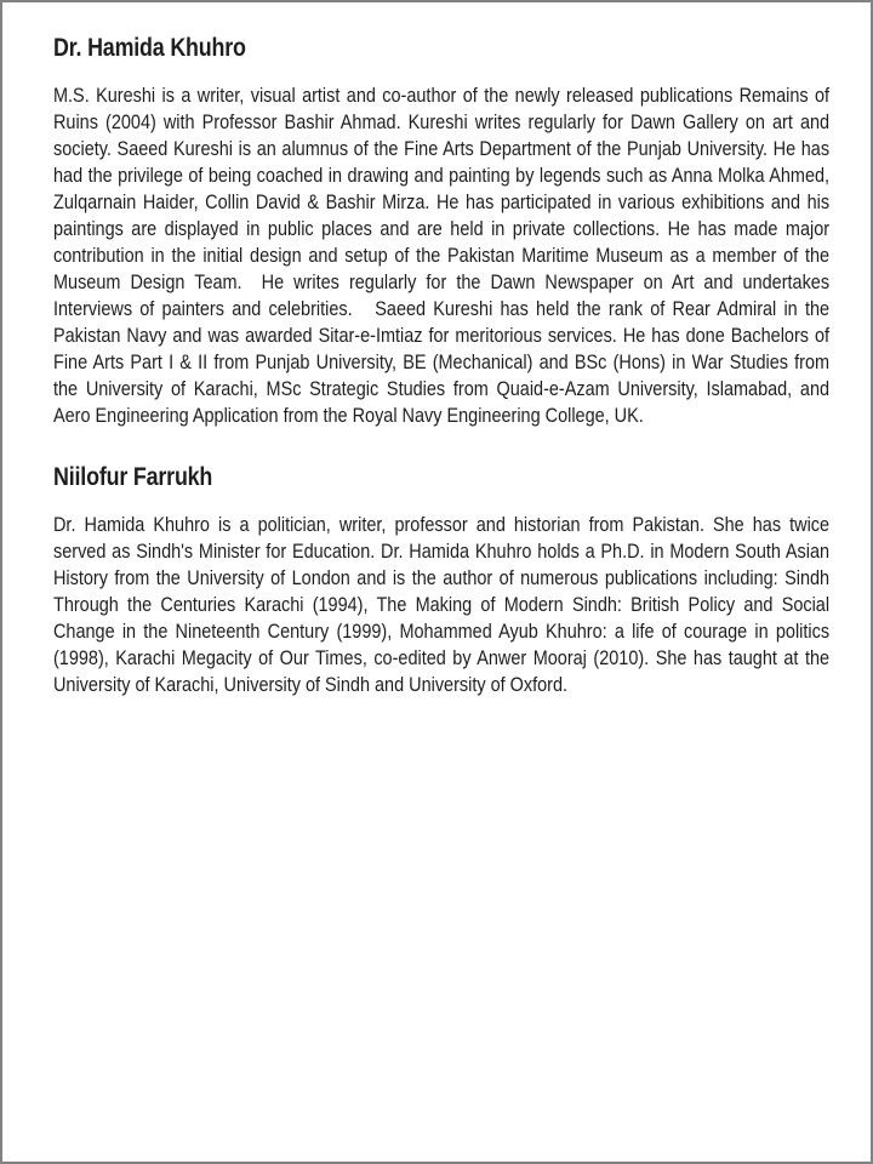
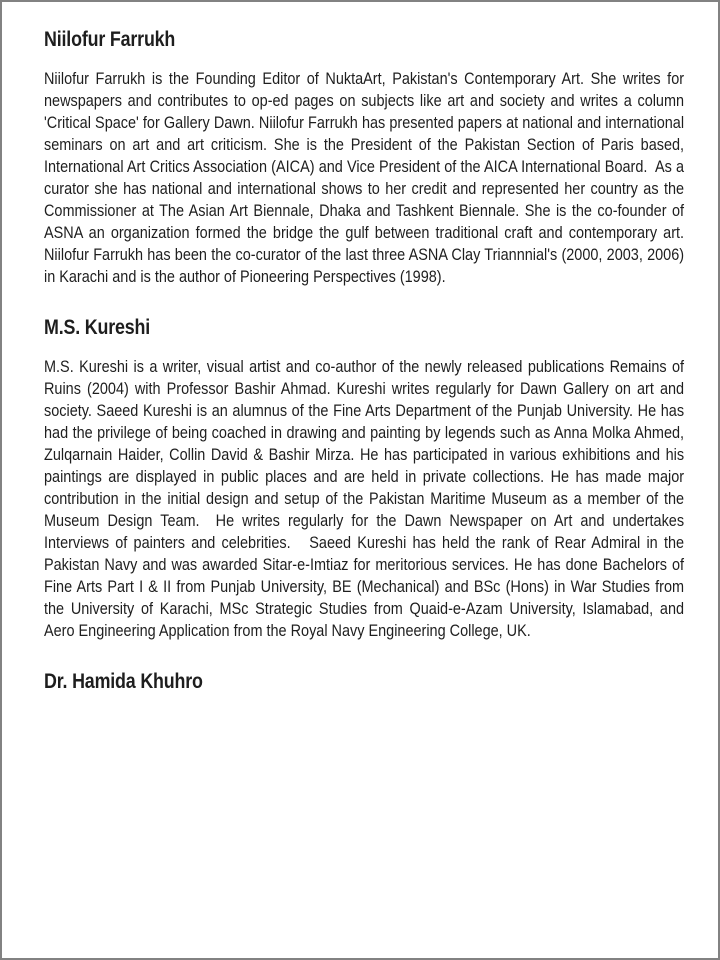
- Dr. Hamida Khuhro
+ Niilofur Farrukh
+ Niilofur Farrukh is the Founding Editor of NuktaArt, Pakistan's Contemporary Art. She writes for newspapers and contributes to op-ed pages on subjects like art and society and writes a column 'Critical Space' for Gallery Dawn. Niilofur Farrukh has presented papers at national and international seminars on art and art criticism. She is the President of the Pakistan Section of Paris based, International Art Critics Association (AICA) and Vice President of the AICA International Board. As a curator she has national and international shows to her credit and represented her country as the Commissioner at The Asian Art Biennale, Dhaka and Tashkent Biennale. She is the co-founder of ASNA an organization formed the bridge the gulf between traditional craft and contemporary art. Niilofur Farrukh has been the co-curator of the last three ASNA Clay Triannnial's (2000, 2003, 2006) in Karachi and is the author of Pioneering Perspectives (1998).
+ M.S. Kureshi
  M.S. Kureshi is a writer, visual artist and co-author of the newly released publications Remains of Ruins (2004) with Professor Bashir Ahmad. Kureshi writes regularly for Dawn Gallery on art and society. Saeed Kureshi is an alumnus of the Fine Arts Department of the Punjab University. He has had the privilege of being coached in drawing and painting by legends such as Anna Molka Ahmed, Zulqarnain Haider, Collin David & Bashir Mirza. He has participated in various exhibitions and his paintings are displayed in public places and are held in private collections. He has made major contribution in the initial design and setup of the Pakistan Maritime Museum as a member of the Museum Design Team. He writes regularly for the Dawn Newspaper on Art and undertakes Interviews of painters and celebrities. Saeed Kureshi has held the rank of Rear Admiral in the Pakistan Navy and was awarded Sitar-e-Imtiaz for meritorious services. He has done Bachelors of Fine Arts Part I & II from Punjab University, BE (Mechanical) and BSc (Hons) in War Studies from the University of Karachi, MSc Strategic Studies from Quaid-e-Azam University, Islamabad, and Aero Engineering Application from the Royal Navy Engineering College, UK.
- Niilofur Farrukh
+ Dr. Hamida Khuhro
- Dr. Hamida Khuhro is a politician, writer, professor and historian from Pakistan. She has twice served as Sindh's Minister for Education. Dr. Hamida Khuhro holds a Ph.D. in Modern South Asian History from the University of London and is the author of numerous publications including: Sindh Through the Centuries Karachi (1994), The Making of Modern Sindh: British Policy and Social Change in the Nineteenth Century (1999), Mohammed Ayub Khuhro: a life of courage in politics (1998), Karachi Megacity of Our Times, co-edited by Anwer Mooraj (2010). She has taught at the University of Karachi, University of Sindh and University of Oxford.
